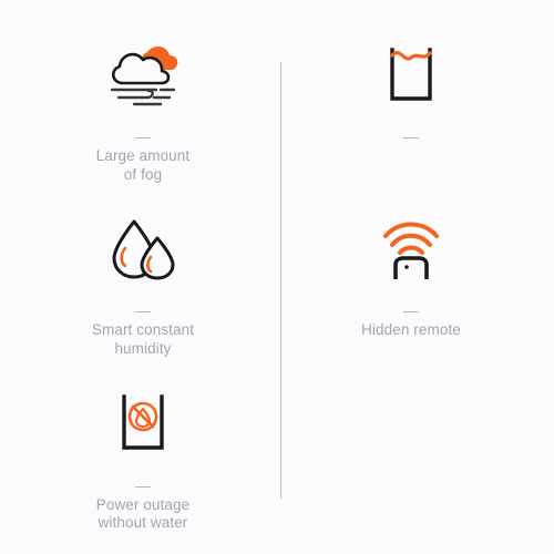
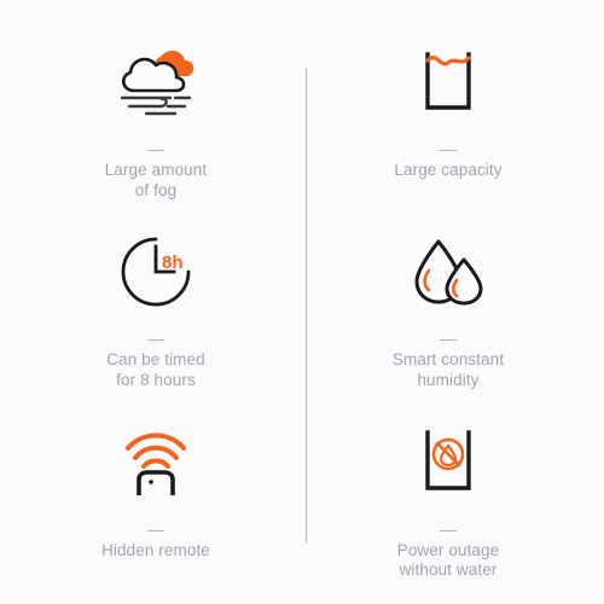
  Large amount
  of fog
+ Large capacity
+ 8h
+ Can be timed
+ for 8 hours
  Smart constant
  humidity
  Hidden remote
  Power outage
  without water
